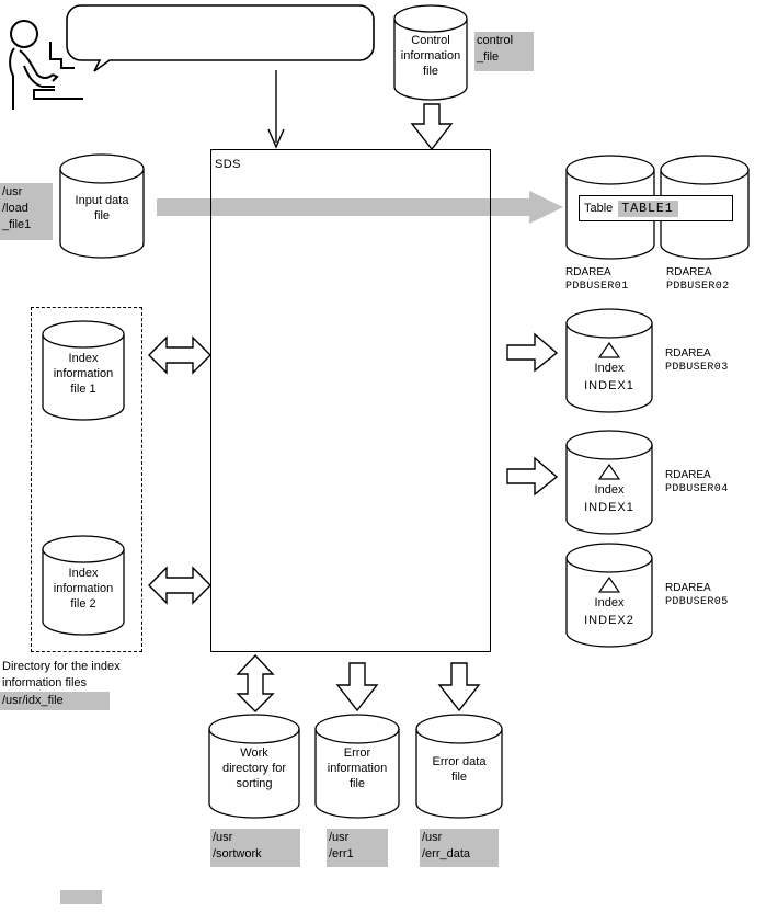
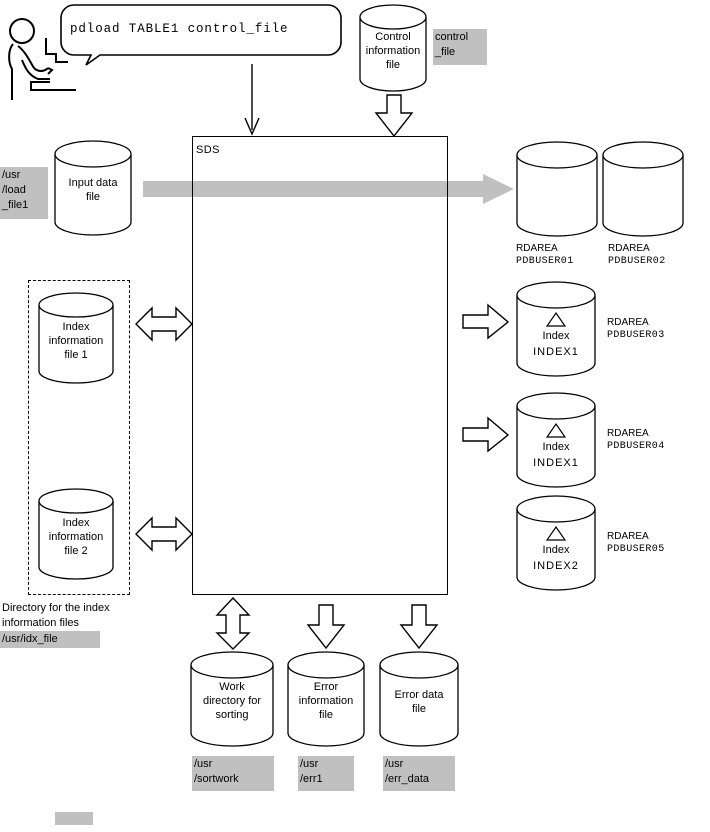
+ pdload TABLE1 control_file
  Control
  information
  file
  control
  _file
  Input data
  file
  /usr
  /load
  _file1
  SDS
- Table
- TABLE1
  RDAREA
  PDBUSER01
  RDAREA
  PDBUSER02
  Index
  INDEX1
  RDAREA
  PDBUSER03
  Index
  INDEX1
  RDAREA
  PDBUSER04
  Index
  INDEX2
  RDAREA
  PDBUSER05
  Index
  information
  file 1
  Index
  information
  file 2
  Directory for the index
  information files
  /usr/idx_file
  Work
  directory for
  sorting
  /usr
  /sortwork
  Error
  information
  file
  /usr
  /err1
  Error data
  file
  /usr
  /err_data
